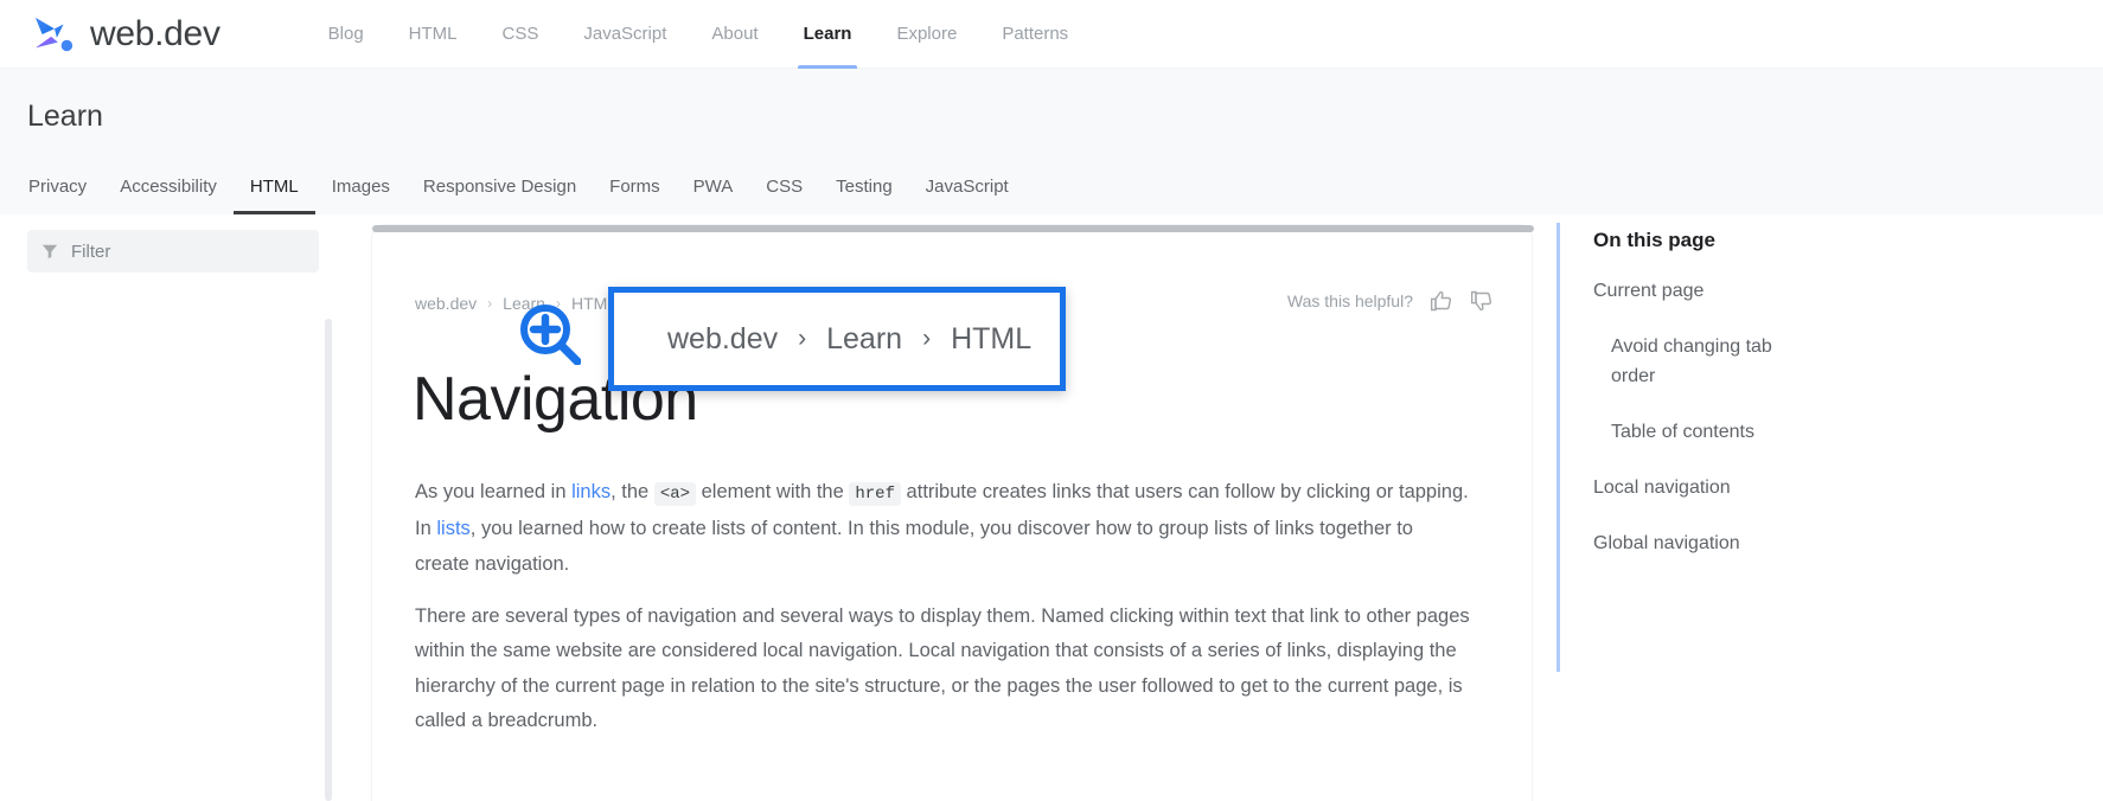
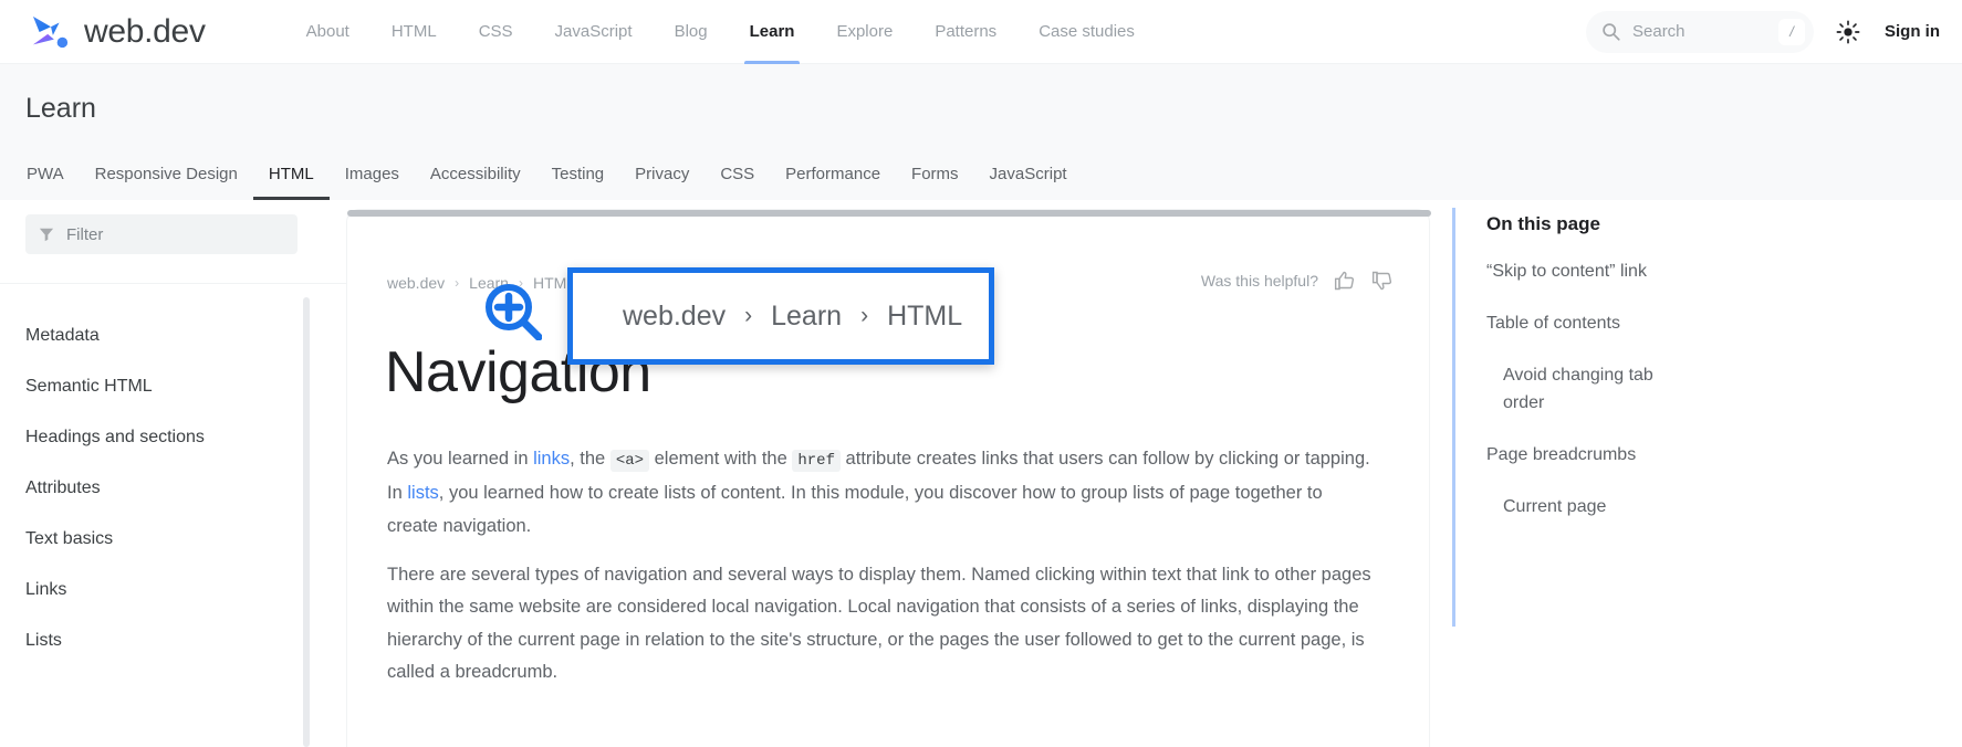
  web.dev
- Blog
+ About
  HTML
  CSS
  JavaScript
- About
+ Blog
  Learn
  Explore
  Patterns
+ Case studies
+ Search
+ /
+ Sign in
  Learn
- Privacy
+ PWA
- Accessibility
+ Responsive Design
  HTML
  Images
- Responsive Design
+ Accessibility
- Forms
+ Testing
- PWA
+ Privacy
  CSS
+ Performance
- Testing
+ Forms
  JavaScript
  Filter
+ Metadata
+ Semantic HTML
+ Headings and sections
+ Attributes
+ Text basics
+ Links
+ Lists
  web.dev
  ›
  Learn
  ›
  HTM
  Was this helpful?
  Navigation
- As you learned in links, the <a> element with the href attribute creates links that users can follow by clicking or tapping. In lists, you learned how to create lists of content. In this module, you discover how to group lists of links together to create navigation.
+ As you learned in links, the <a> element with the href attribute creates links that users can follow by clicking or tapping. In lists, you learned how to create lists of content. In this module, you discover how to group lists of page together to create navigation.
  There are several types of navigation and several ways to display them. Named clicking within text that link to other pages within the same website are considered local navigation. Local navigation that consists of a series of links, displaying the hierarchy of the current page in relation to the site's structure, or the pages the user followed to get to the current page, is called a breadcrumb.
  On this page
+ “Skip to content” link
- Current page
+ Table of contents
  Avoid changing tab order
+ Page breadcrumbs
- Table of contents
+ Current page
- Local navigation
- Global navigation
  web.dev
  ›
  Learn
  ›
  HTML
